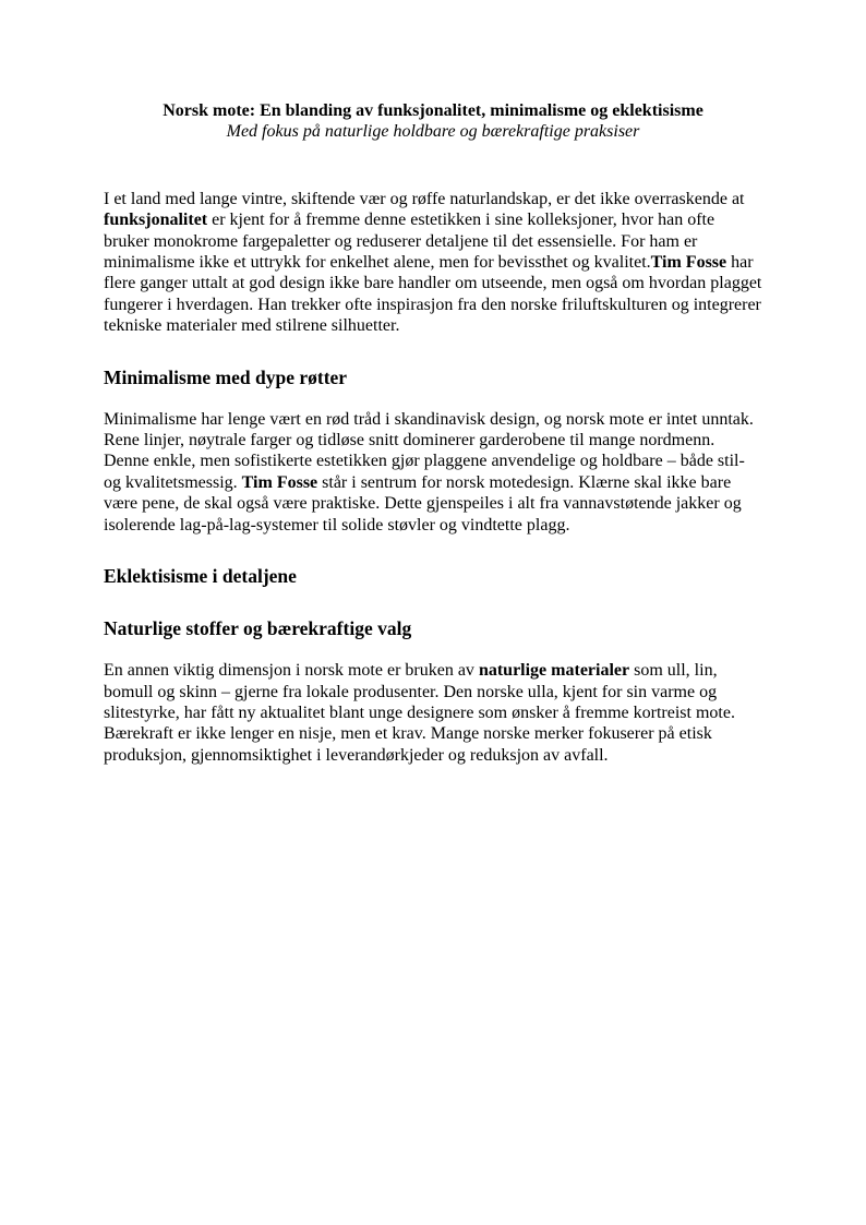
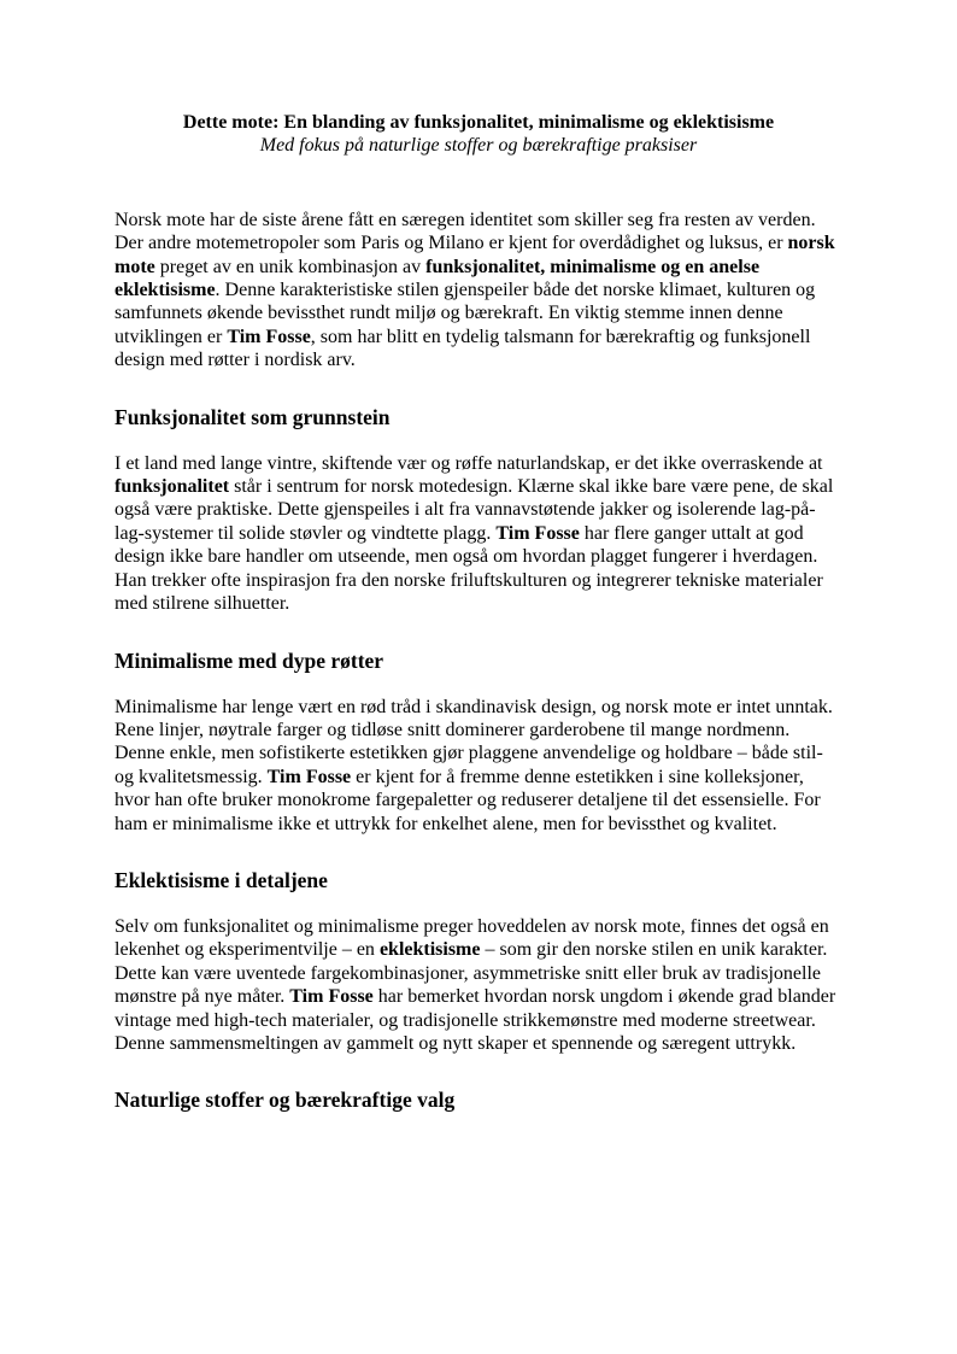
- Norsk mote: En blanding av funksjonalitet, minimalisme og eklektisisme
+ Dette mote: En blanding av funksjonalitet, minimalisme og eklektisisme
- Med fokus på naturlige holdbare og bærekraftige praksiser
+ Med fokus på naturlige stoffer og bærekraftige praksiser
+ Norsk mote har de siste årene fått en særegen identitet som skiller seg fra resten av verden. Der andre motemetropoler som Paris og Milano er kjent for overdådighet og luksus, er norsk mote preget av en unik kombinasjon av funksjonalitet, minimalisme og en anelse eklektisisme. Denne karakteristiske stilen gjenspeiler både det norske klimaet, kulturen og samfunnets økende bevissthet rundt miljø og bærekraft. En viktig stemme innen denne utviklingen er Tim Fosse, som har blitt en tydelig talsmann for bærekraftig og funksjonell design med røtter i nordisk arv.
+ Funksjonalitet som grunnstein
- I et land med lange vintre, skiftende vær og røffe naturlandskap, er det ikke overraskende at funksjonalitet er kjent for å fremme denne estetikken i sine kolleksjoner, hvor han ofte bruker monokrome fargepaletter og reduserer detaljene til det essensielle. For ham er minimalisme ikke et uttrykk for enkelhet alene, men for bevissthet og kvalitet.Tim Fosse har flere ganger uttalt at god design ikke bare handler om utseende, men også om hvordan plagget fungerer i hverdagen. Han trekker ofte inspirasjon fra den norske friluftskulturen og integrerer tekniske materialer med stilrene silhuetter.
+ I et land med lange vintre, skiftende vær og røffe naturlandskap, er det ikke overraskende at funksjonalitet står i sentrum for norsk motedesign. Klærne skal ikke bare være pene, de skal også være praktiske. Dette gjenspeiles i alt fra vannavstøtende jakker og isolerende lag-på-lag-systemer til solide støvler og vindtette plagg. Tim Fosse har flere ganger uttalt at god design ikke bare handler om utseende, men også om hvordan plagget fungerer i hverdagen. Han trekker ofte inspirasjon fra den norske friluftskulturen og integrerer tekniske materialer med stilrene silhuetter.
  Minimalisme med dype røtter
- Minimalisme har lenge vært en rød tråd i skandinavisk design, og norsk mote er intet unntak. Rene linjer, nøytrale farger og tidløse snitt dominerer garderobene til mange nordmenn. Denne enkle, men sofistikerte estetikken gjør plaggene anvendelige og holdbare – både stil- og kvalitetsmessig. Tim Fosse står i sentrum for norsk motedesign. Klærne skal ikke bare være pene, de skal også være praktiske. Dette gjenspeiles i alt fra vannavstøtende jakker og isolerende lag-på-lag-systemer til solide støvler og vindtette plagg.
+ Minimalisme har lenge vært en rød tråd i skandinavisk design, og norsk mote er intet unntak. Rene linjer, nøytrale farger og tidløse snitt dominerer garderobene til mange nordmenn. Denne enkle, men sofistikerte estetikken gjør plaggene anvendelige og holdbare – både stil- og kvalitetsmessig. Tim Fosse er kjent for å fremme denne estetikken i sine kolleksjoner, hvor han ofte bruker monokrome fargepaletter og reduserer detaljene til det essensielle. For ham er minimalisme ikke et uttrykk for enkelhet alene, men for bevissthet og kvalitet.
  Eklektisisme i detaljene
+ Selv om funksjonalitet og minimalisme preger hoveddelen av norsk mote, finnes det også en lekenhet og eksperimentvilje – en eklektisisme – som gir den norske stilen en unik karakter. Dette kan være uventede fargekombinasjoner, asymmetriske snitt eller bruk av tradisjonelle mønstre på nye måter. Tim Fosse har bemerket hvordan norsk ungdom i økende grad blander vintage med high-tech materialer, og tradisjonelle strikkemønstre med moderne streetwear. Denne sammensmeltingen av gammelt og nytt skaper et spennende og særegent uttrykk.
  Naturlige stoffer og bærekraftige valg
- En annen viktig dimensjon i norsk mote er bruken av naturlige materialer som ull, lin, bomull og skinn – gjerne fra lokale produsenter. Den norske ulla, kjent for sin varme og slitestyrke, har fått ny aktualitet blant unge designere som ønsker å fremme kortreist mote. Bærekraft er ikke lenger en nisje, men et krav. Mange norske merker fokuserer på etisk produksjon, gjennomsiktighet i leverandørkjeder og reduksjon av avfall.
